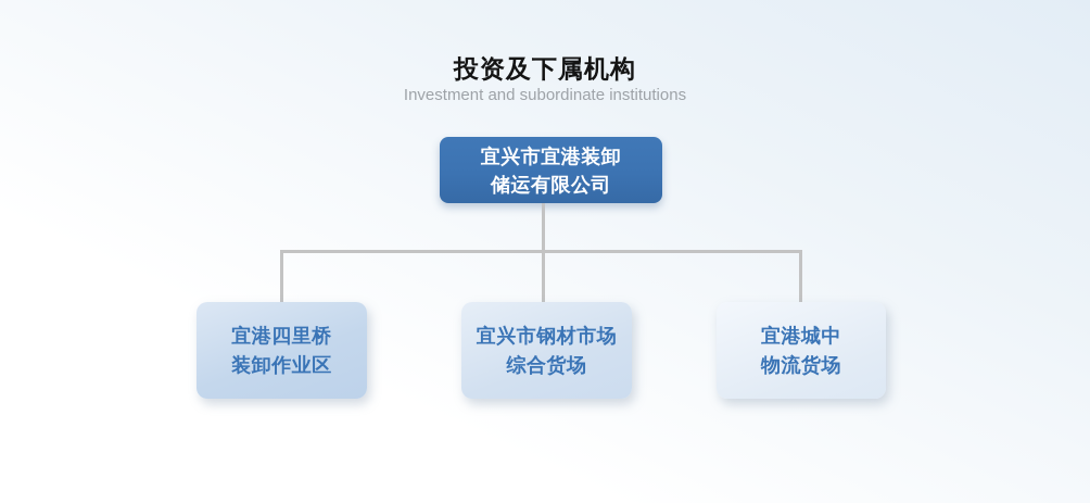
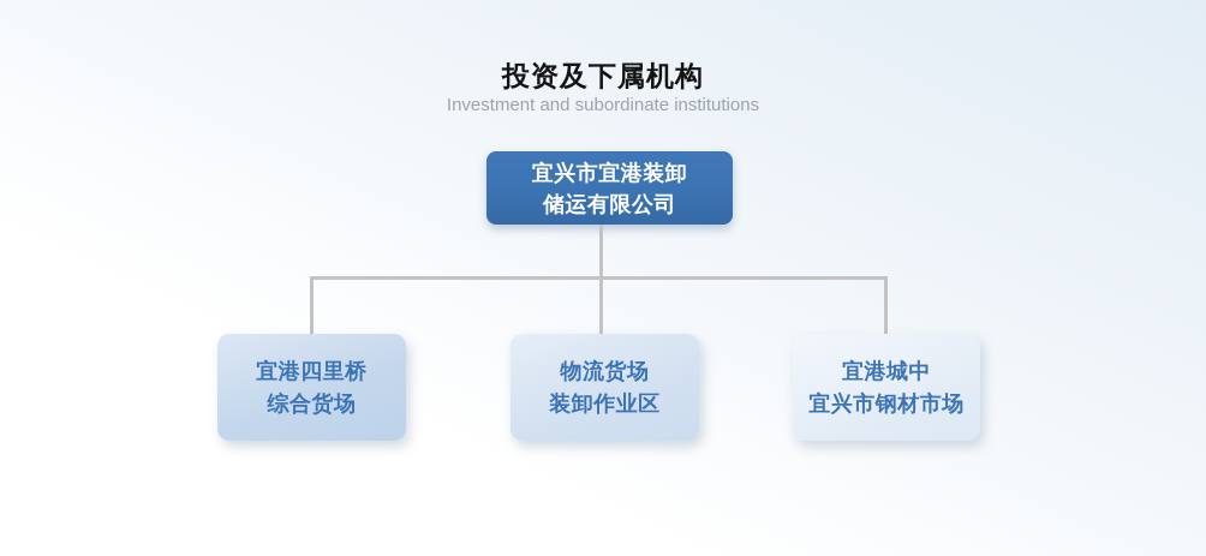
  投资及下属机构
  Investment and subordinate institutions
  宜兴市宜港装卸
  储运有限公司
  宜港四里桥
- 装卸作业区
+ 综合货场
- 宜兴市钢材市场
+ 物流货场
- 综合货场
+ 装卸作业区
  宜港城中
- 物流货场
+ 宜兴市钢材市场
